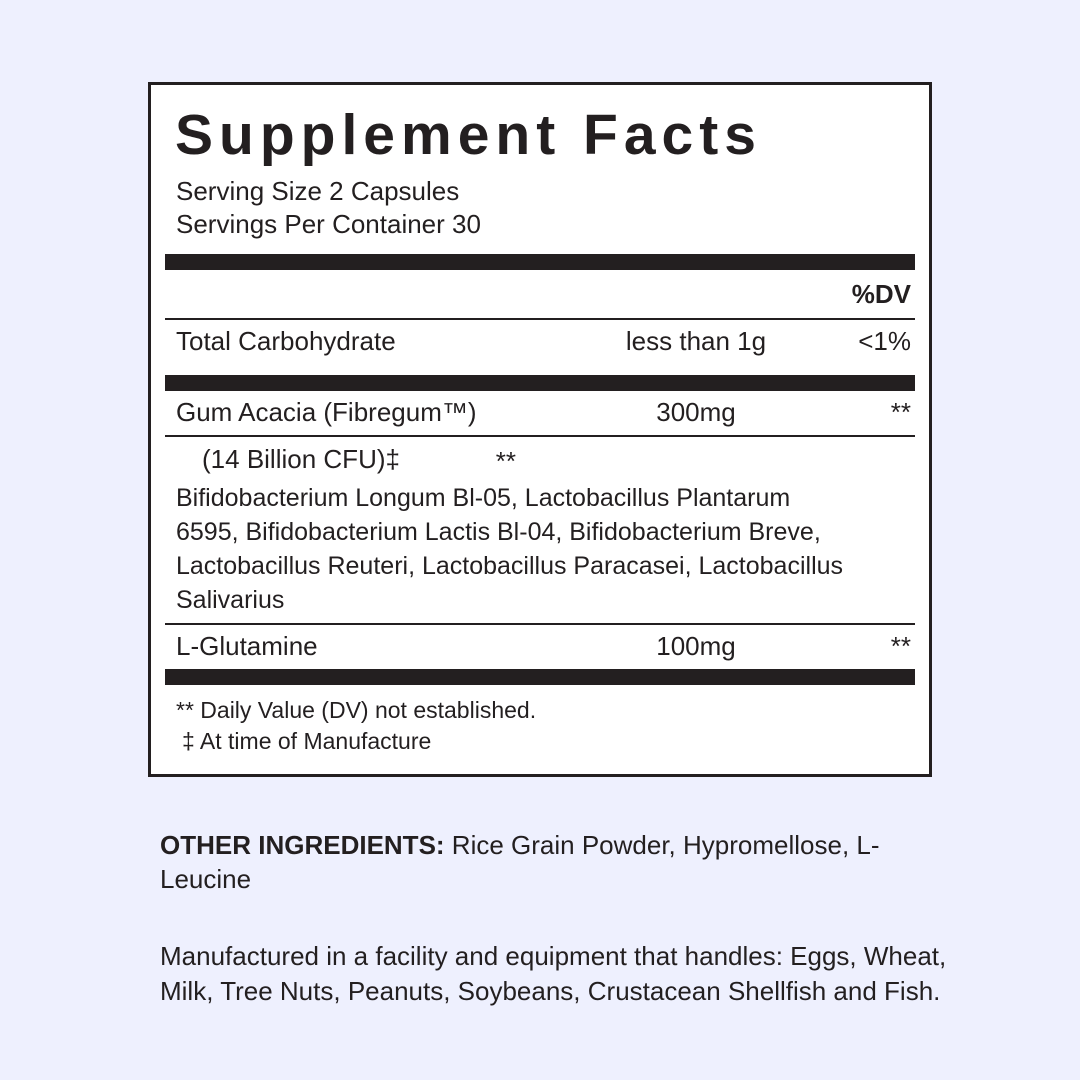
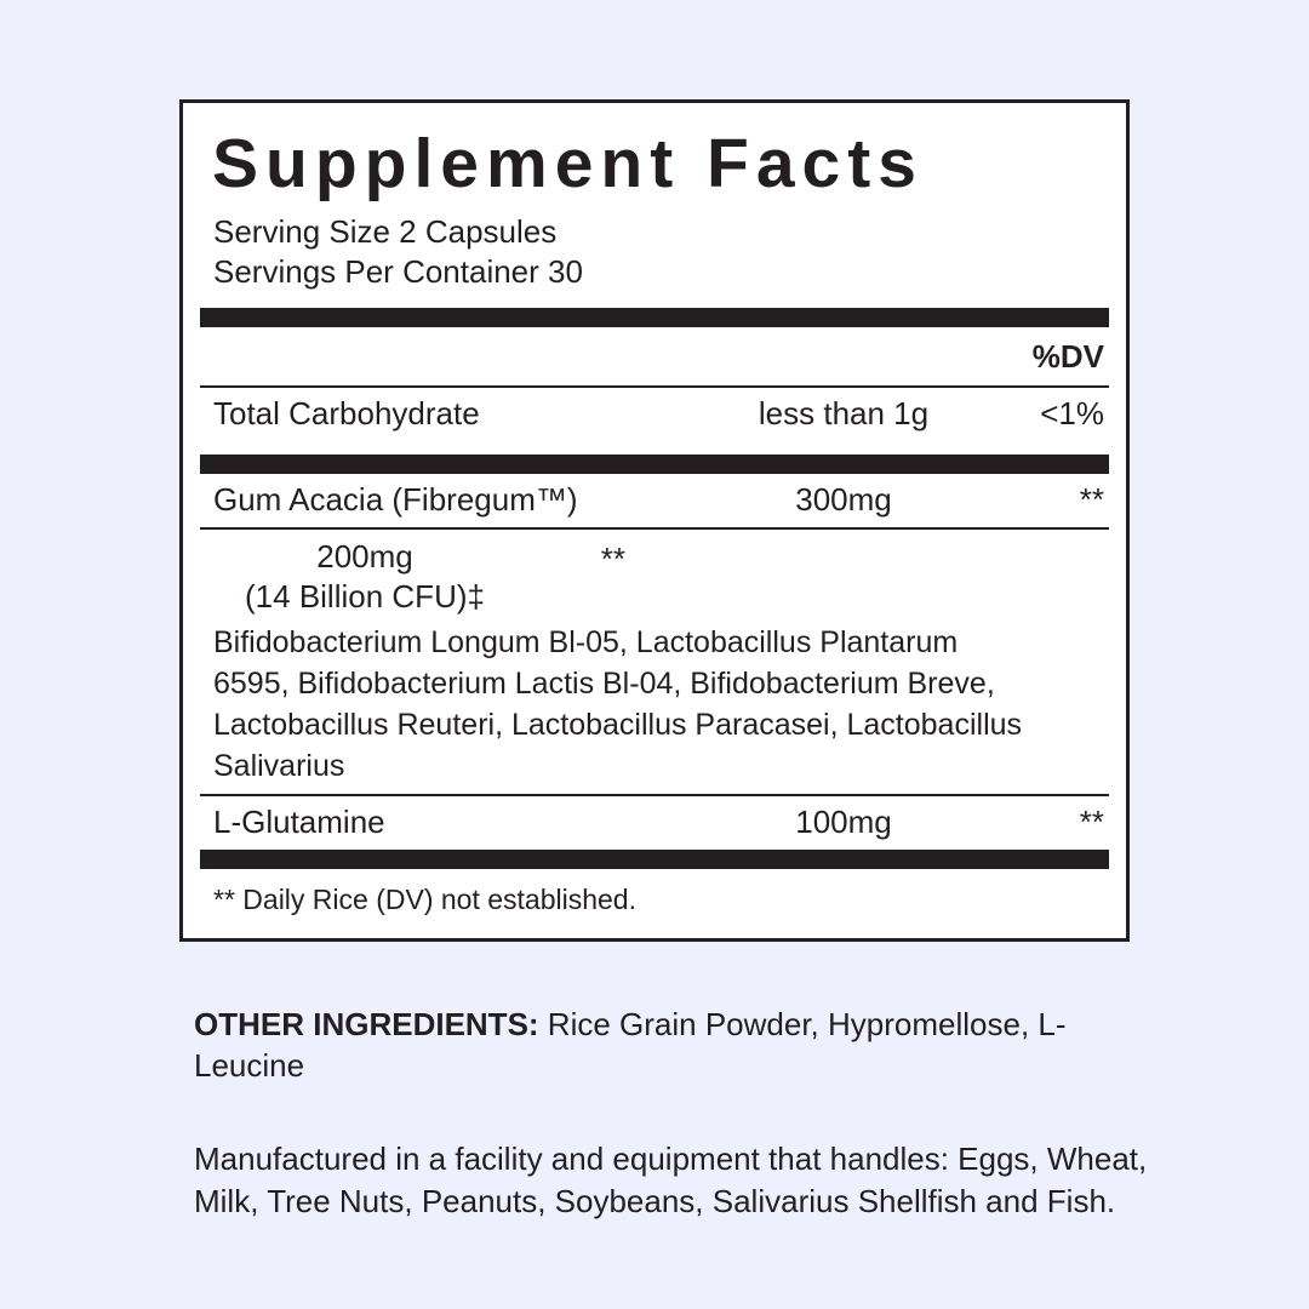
  Supplement Facts
  Serving Size 2 Capsules
  Servings Per Container 30
  %DV
  Total Carbohydrate
  less than 1g
  <1%
  Gum Acacia (Fibregum™)
  300mg
  **
+ 200mg
  (14 Billion CFU)‡
  **
  Bifidobacterium Longum Bl-05, Lactobacillus Plantarum 6595, Bifidobacterium Lactis Bl-04, Bifidobacterium Breve, Lactobacillus Reuteri, Lactobacillus Paracasei, Lactobacillus Salivarius
  L-Glutamine
  100mg
  **
- ** Daily Value (DV) not established.
+ ** Daily Rice (DV) not established.
- ‡ At time of Manufacture
  OTHER INGREDIENTS: Rice Grain Powder, Hypromellose, L-Leucine
- Manufactured in a facility and equipment that handles: Eggs, Wheat, Milk, Tree Nuts, Peanuts, Soybeans, Crustacean Shellfish and Fish.
+ Manufactured in a facility and equipment that handles: Eggs, Wheat, Milk, Tree Nuts, Peanuts, Soybeans, Salivarius Shellfish and Fish.
